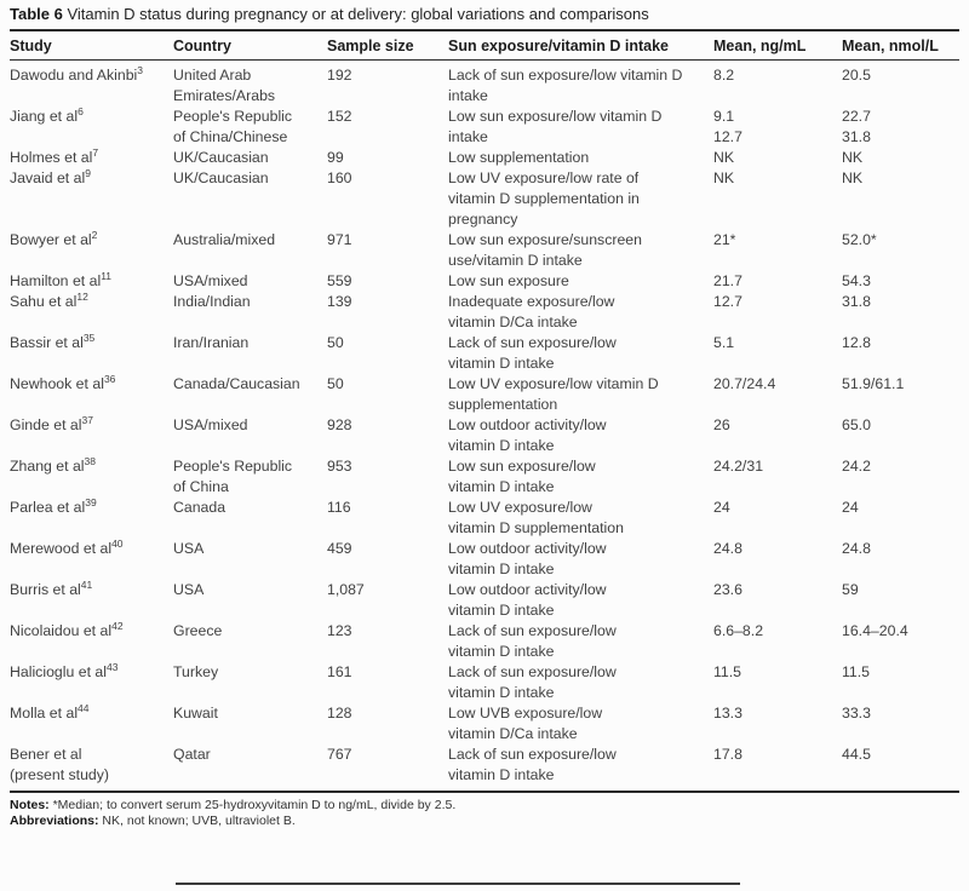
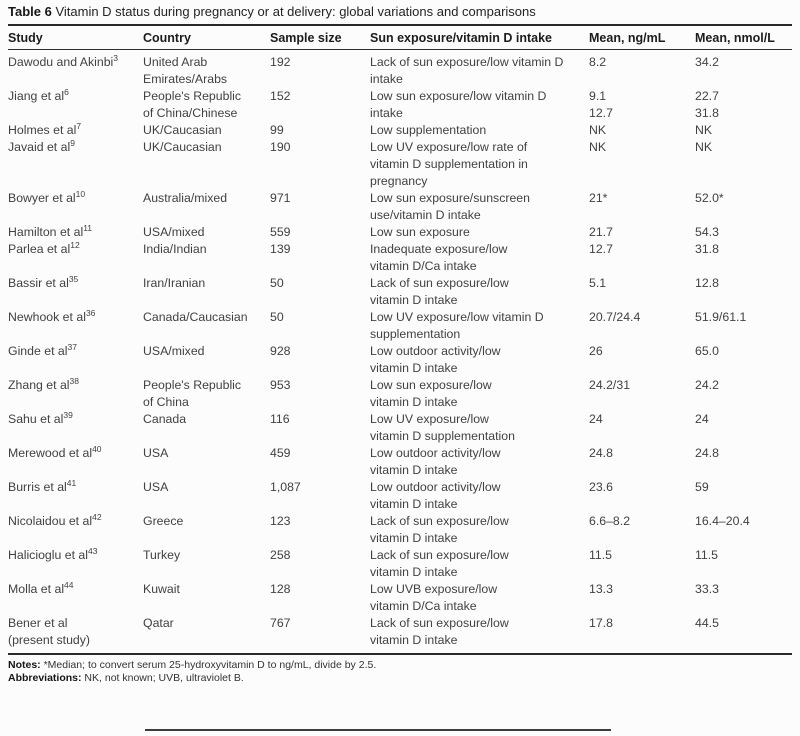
  Table 6 Vitamin D status during pregnancy or at delivery: global variations and comparisons
  Study	Country	Sample size	Sun exposure/vitamin D intake	Mean, ng/mL	Mean, nmol/L
- Dawodu and Akinbi3	United Arab Emirates/Arabs	192	Lack of sun exposure/low vitamin D intake	8.2	20.5
+ Dawodu and Akinbi3	United Arab Emirates/Arabs	192	Lack of sun exposure/low vitamin D intake	8.2	34.2
  Jiang et al6	People's Republic of China/Chinese	152	Low sun exposure/low vitamin D intake	9.1 12.7	22.7 31.8
  Holmes et al7	UK/Caucasian	99	Low supplementation	NK	NK
- Javaid et al9	UK/Caucasian	160	Low UV exposure/low rate of vitamin D supplementation in pregnancy	NK	NK
+ Javaid et al9	UK/Caucasian	190	Low UV exposure/low rate of vitamin D supplementation in pregnancy	NK	NK
- Bowyer et al2	Australia/mixed	971	Low sun exposure/sunscreen use/vitamin D intake	21*	52.0*
+ Bowyer et al10	Australia/mixed	971	Low sun exposure/sunscreen use/vitamin D intake	21*	52.0*
  Hamilton et al11	USA/mixed	559	Low sun exposure	21.7	54.3
- Sahu et al12	India/Indian	139	Inadequate exposure/low vitamin D/Ca intake	12.7	31.8
+ Parlea et al12	India/Indian	139	Inadequate exposure/low vitamin D/Ca intake	12.7	31.8
  Bassir et al35	Iran/Iranian	50	Lack of sun exposure/low vitamin D intake	5.1	12.8
  Newhook et al36	Canada/Caucasian	50	Low UV exposure/low vitamin D supplementation	20.7/24.4	51.9/61.1
  Ginde et al37	USA/mixed	928	Low outdoor activity/low vitamin D intake	26	65.0
  Zhang et al38	People's Republic of China	953	Low sun exposure/low vitamin D intake	24.2/31	24.2
- Parlea et al39	Canada	116	Low UV exposure/low vitamin D supplementation	24	24
+ Sahu et al39	Canada	116	Low UV exposure/low vitamin D supplementation	24	24
  Merewood et al40	USA	459	Low outdoor activity/low vitamin D intake	24.8	24.8
  Burris et al41	USA	1,087	Low outdoor activity/low vitamin D intake	23.6	59
  Nicolaidou et al42	Greece	123	Lack of sun exposure/low vitamin D intake	6.6–8.2	16.4–20.4
- Halicioglu et al43	Turkey	161	Lack of sun exposure/low vitamin D intake	11.5	11.5
+ Halicioglu et al43	Turkey	258	Lack of sun exposure/low vitamin D intake	11.5	11.5
  Molla et al44	Kuwait	128	Low UVB exposure/low vitamin D/Ca intake	13.3	33.3
  Bener et al (present study)	Qatar	767	Lack of sun exposure/low vitamin D intake	17.8	44.5
  Notes: *Median; to convert serum 25-hydroxyvitamin D to ng/mL, divide by 2.5.
  Abbreviations: NK, not known; UVB, ultraviolet B.
